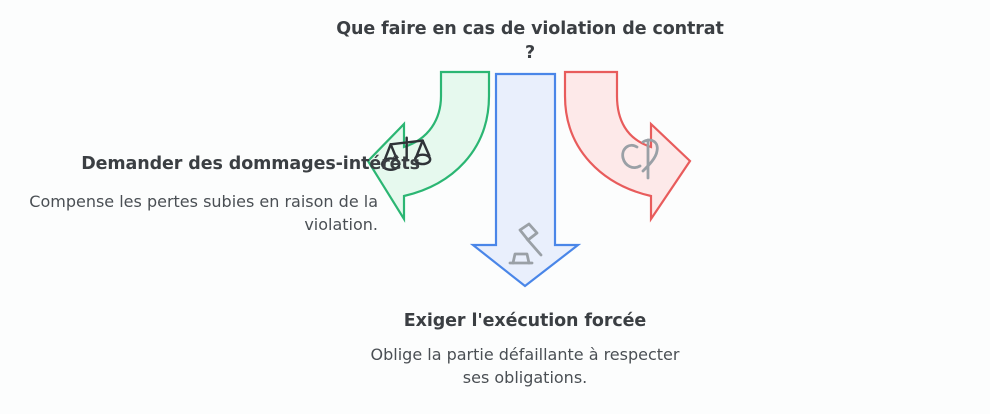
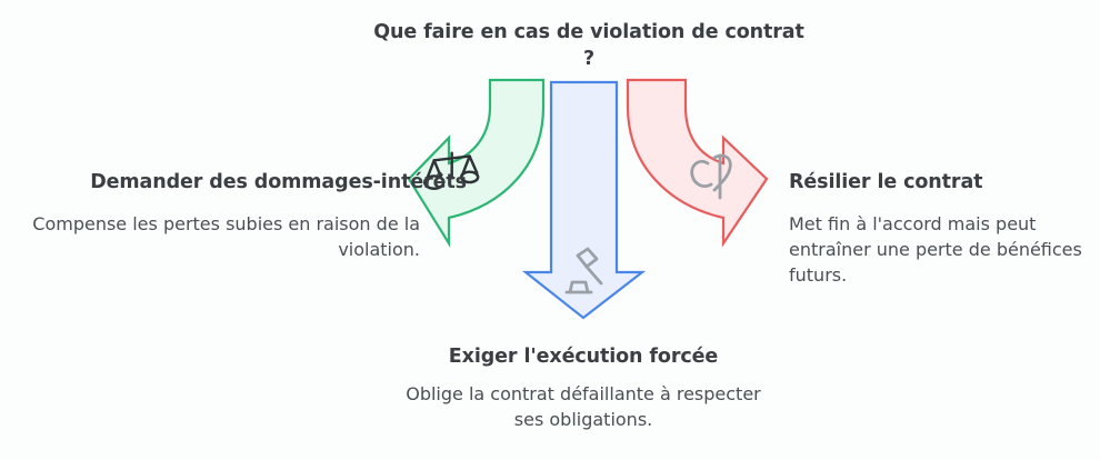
  Que faire en cas de violation de contrat ?
  Demander des dommages-intérêts
  Compense les pertes subies en raison de la violation.
+ Résilier le contrat
+ Met fin à l'accord mais peut entraîner une perte de bénéfices futurs.
  Exiger l'exécution forcée
- Oblige la partie défaillante à respecter ses obligations.
+ Oblige la contrat défaillante à respecter ses obligations.
